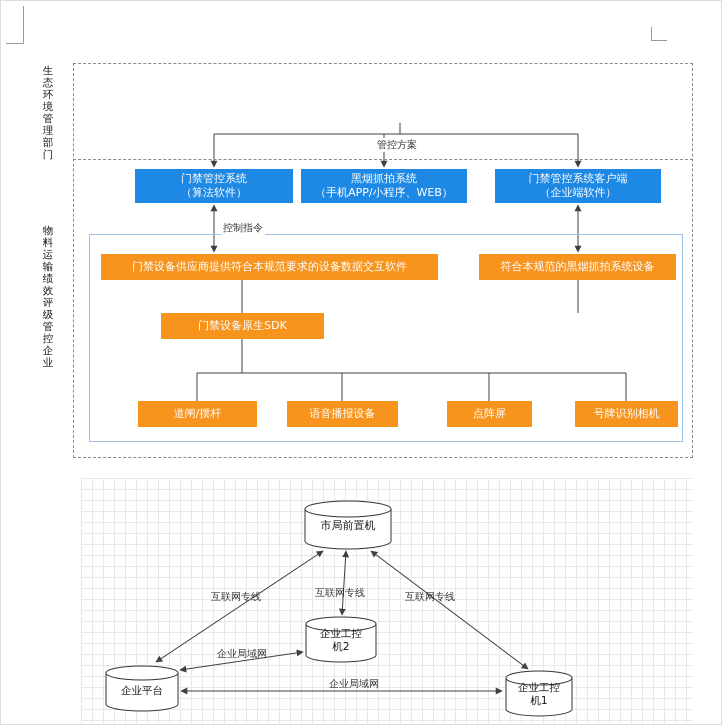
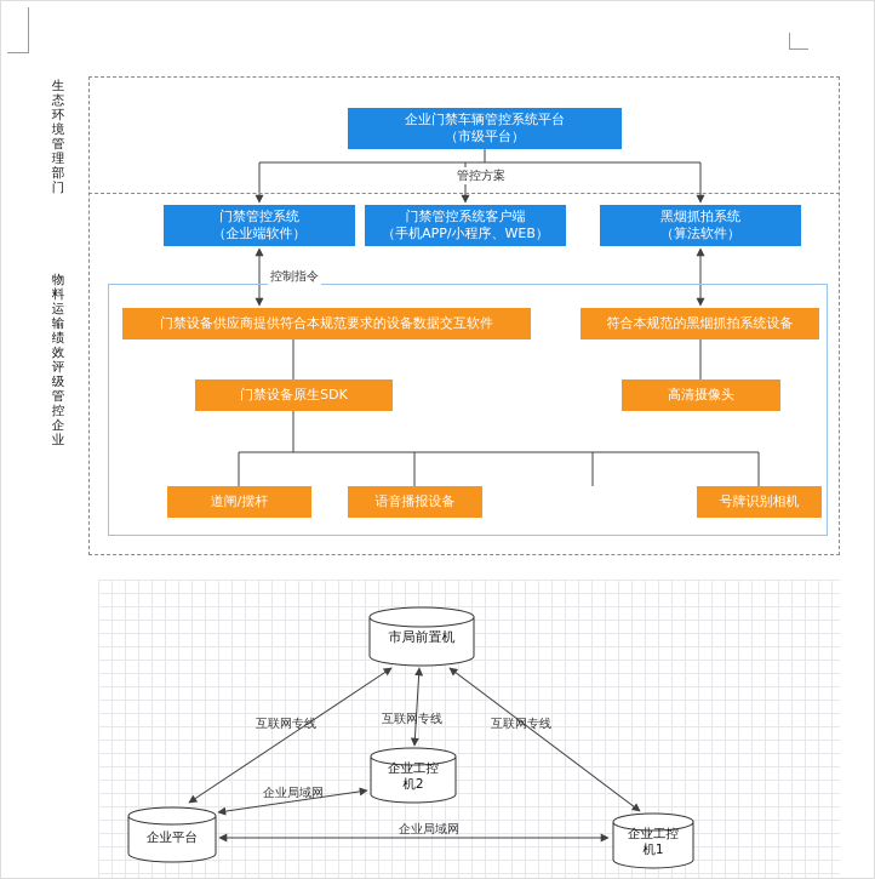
  生态环境管理部门
  物料运输绩效评级管控企业
+ 企业门禁车辆管控系统平台
+ （市级平台）
  管控方案
  门禁管控系统
- （算法软件）
+ （企业端软件）
- 黑烟抓拍系统
+ 门禁管控系统客户端
  （手机APP/小程序、WEB）
- 门禁管控系统客户端
+ 黑烟抓拍系统
- （企业端软件）
+ （算法软件）
  控制指令
  门禁设备供应商提供符合本规范要求的设备数据交互软件
  符合本规范的黑烟抓拍系统设备
  门禁设备原生SDK
+ 高清摄像头
  道闸/摆杆
  语音播报设备
- 点阵屏
  号牌识别相机
  市局前置机
  企业工控
  机2
  企业平台
  企业工控
  机1
  互联网专线
  互联网专线
  互联网专线
  企业局域网
  企业局域网
